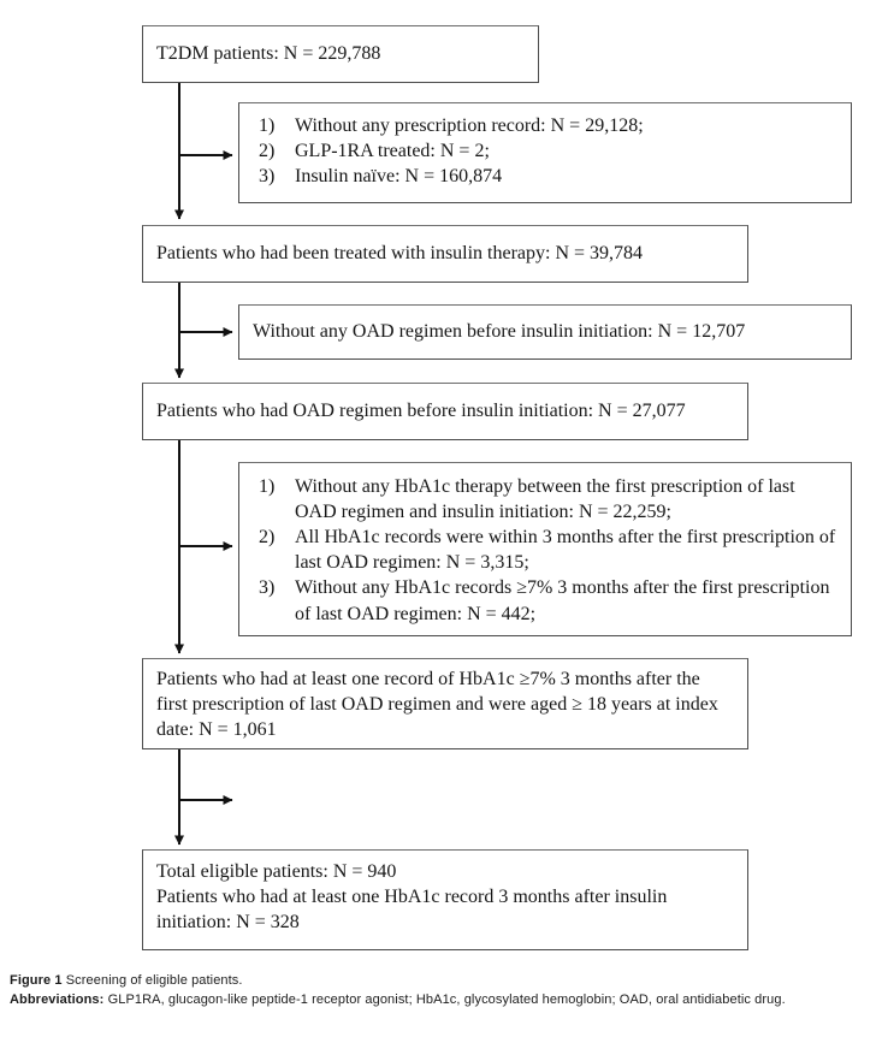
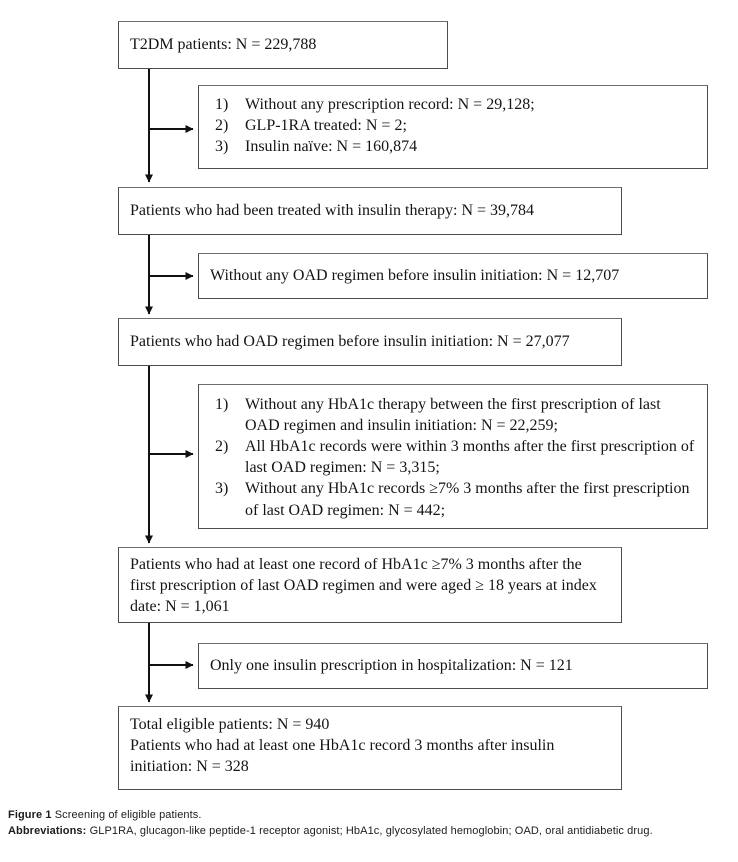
  T2DM patients: N = 229,788
  Patients who had been treated with insulin therapy: N = 39,784
  Patients who had OAD regimen before insulin initiation: N = 27,077
  Patients who had at least one record of HbA1c ≥7% 3 months after the first prescription of last OAD regimen and were aged ≥ 18 years at index date: N = 1,061
  Total eligible patients: N = 940
  Patients who had at least one HbA1c record 3 months after insulin initiation: N = 328
  1)
  Without any prescription record: N = 29,128;
  2)
  GLP-1RA treated: N = 2;
  3)
  Insulin naïve: N = 160,874
  Without any OAD regimen before insulin initiation: N = 12,707
  1)
  Without any HbA1c therapy between the first prescription of last OAD regimen and insulin initiation: N = 22,259;
  2)
  All HbA1c records were within 3 months after the first prescription of last OAD regimen: N = 3,315;
  3)
  Without any HbA1c records ≥7% 3 months after the first prescription of last OAD regimen: N = 442;
+ Only one insulin prescription in hospitalization: N = 121
  Figure 1 Screening of eligible patients.
  Abbreviations: GLP1RA, glucagon-like peptide-1 receptor agonist; HbA1c, glycosylated hemoglobin; OAD, oral antidiabetic drug.
